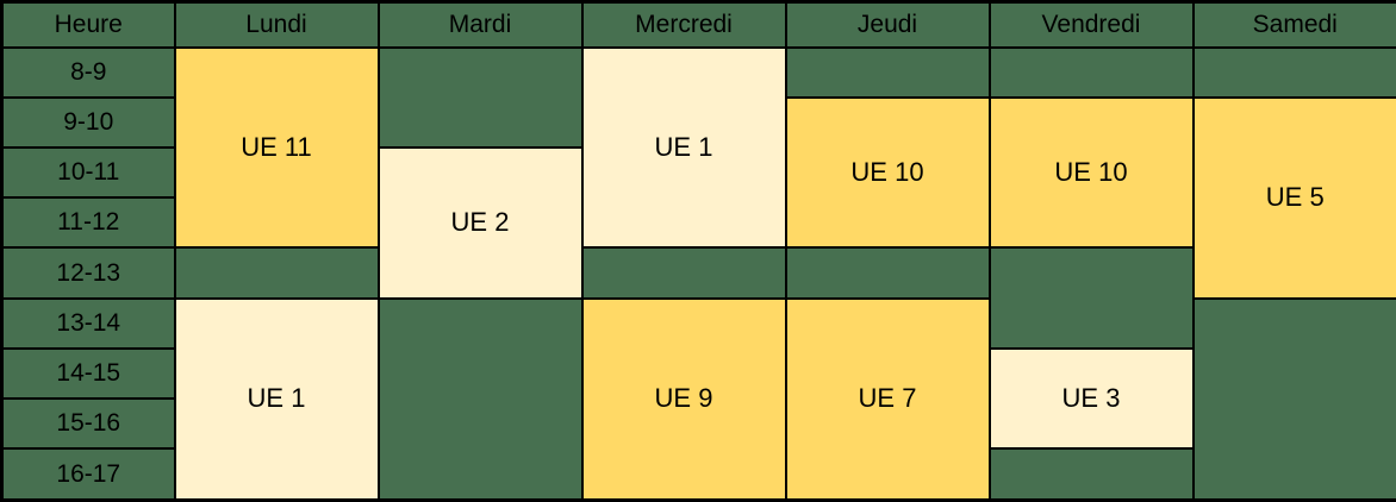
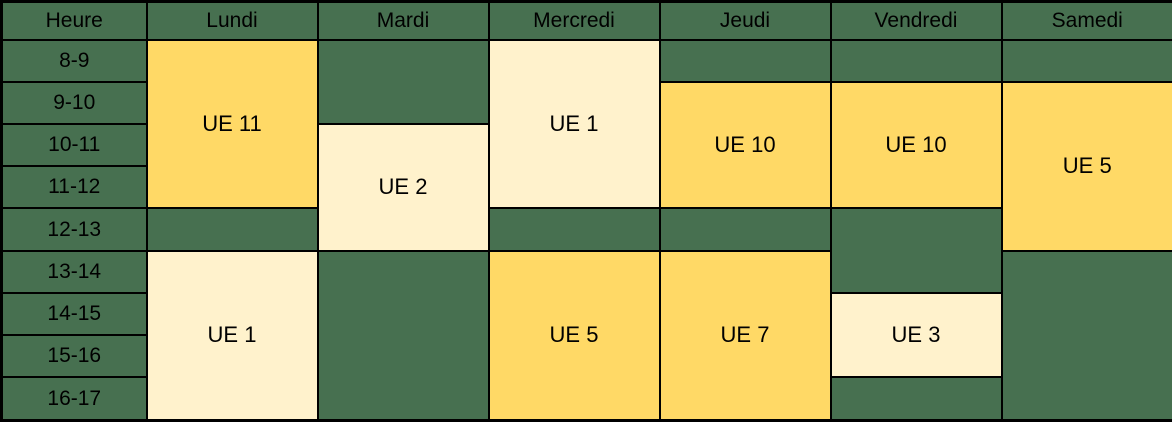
  Heure	Lundi	Mardi	Mercredi	Jeudi	Vendredi	Samedi
  8-9	UE 11		UE 1
  9-10	UE 10	UE 10	UE 5
  10-11	UE 2
  11-12
  12-13
- 13-14	UE 1		UE 9	UE 7
+ 13-14	UE 1		UE 5	UE 7
  14-15	UE 3
  15-16
  16-17
